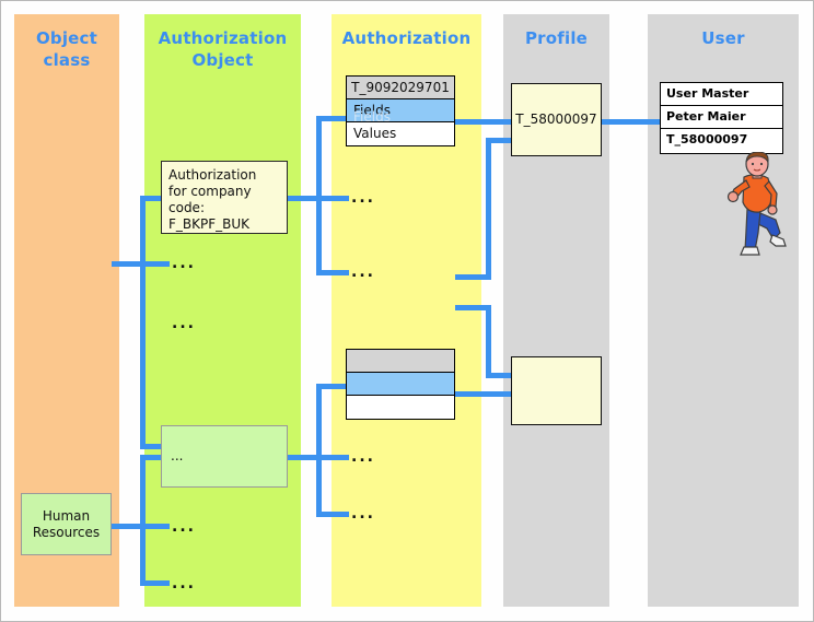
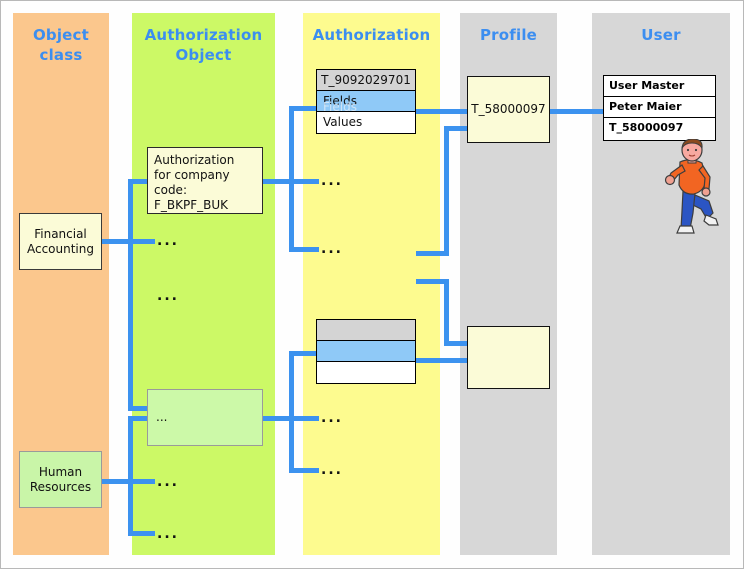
  Object
  class
  Authorization
  Object
  Authorization
  Profile
  User
+ Financial
+ Accounting
  Human
  Resources
  Authorization
  for company
  code:
  F_BKPF_BUK
  ...
  ...
  ...
  ...
  ...
  T_9092029701
  Fields
  Fields
  Values
  ...
  ...
  ...
  ...
  T_58000097
  User Master
  Peter Maier
  T_58000097
